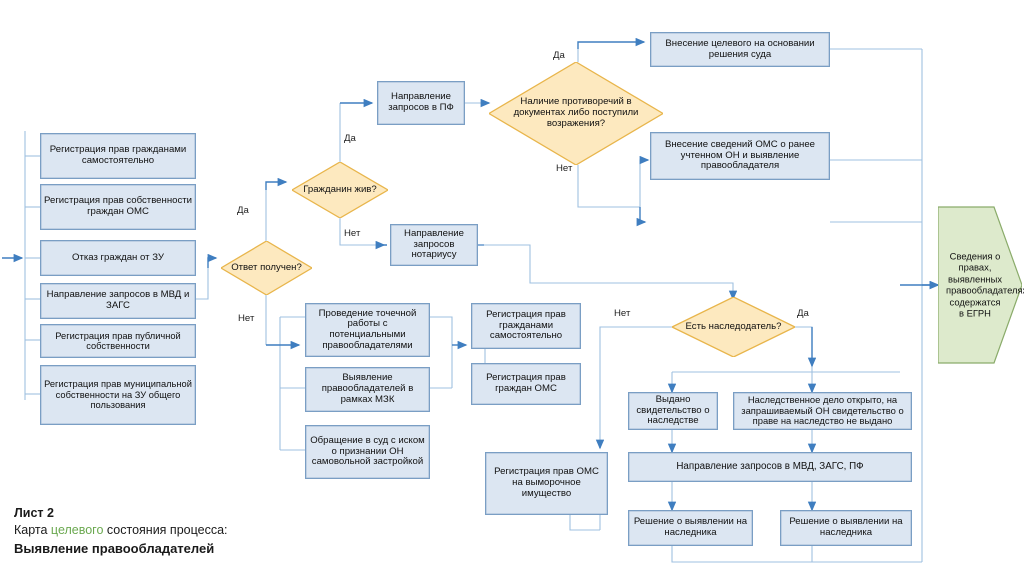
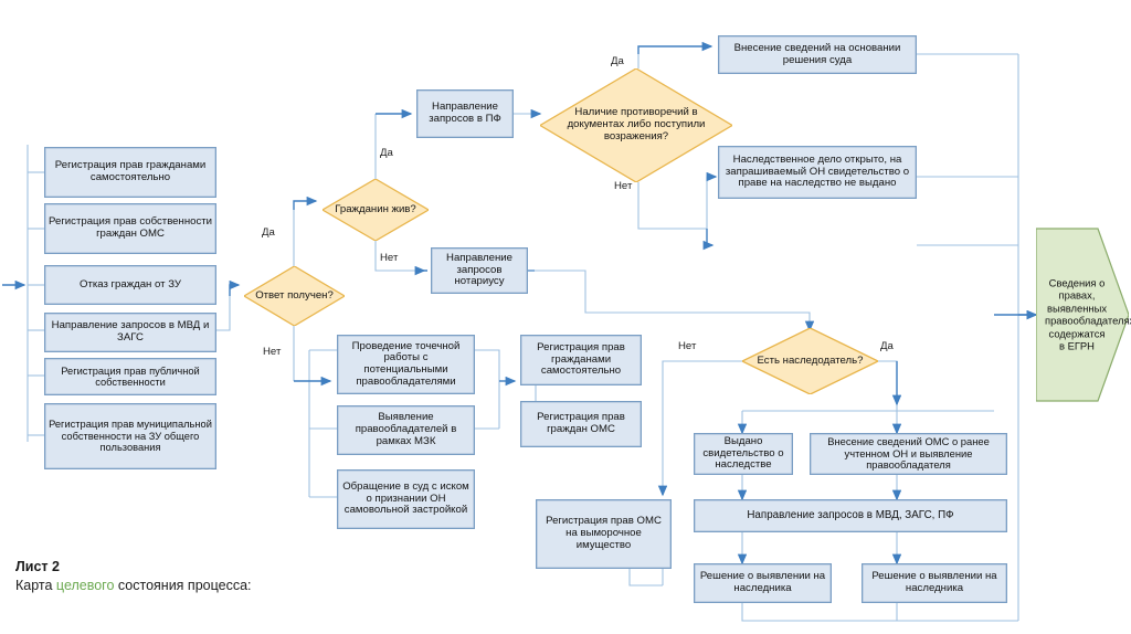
  Регистрация прав гражданами самостоятельно
  Регистрация прав собственности граждан ОМС
  Отказ граждан от ЗУ
  Направление запросов в МВД и ЗАГС
  Регистрация прав публичной собственности
  Регистрация прав муниципальной собственности на ЗУ общего пользования
  Ответ получен?
  Гражданин жив?
  Наличие противоречий в документах либо поступили возражения?
  Есть наследодатель?
  Направление запросов в ПФ
  Направление запросов нотариусу
- Внесение целевого на основании решения суда
+ Внесение сведений на основании решения суда
- Внесение сведений ОМС о ранее учтенном ОН и выявление правообладателя
+ Наследственное дело открыто, на запрашиваемый ОН свидетельство о праве на наследство не выдано
  Проведение точечной работы с потенциальными правообладателями
  Выявление правообладателей в рамках МЗК
  Обращение в суд с иском о признании ОН самовольной застройкой
  Регистрация прав гражданами самостоятельно
  Регистрация прав граждан ОМС
  Регистрация прав ОМС на выморочное имущество
  Выдано свидетельство о наследстве
- Наследственное дело открыто, на запрашиваемый ОН свидетельство о праве на наследство не выдано
+ Внесение сведений ОМС о ранее учтенном ОН и выявление правообладателя
  Направление запросов в МВД, ЗАГС, ПФ
  Решение о выявлении на наследника
  Решение о выявлении на наследника
  Сведения о правах, выявленных правообладателя содержатся в ЕГРН
  Да
  Нет
  Да
  Нет
  Да
  Нет
  Нет
  Да
  Лист 2
  Карта целевого состояния процесса:
- Выявление правообладателей
